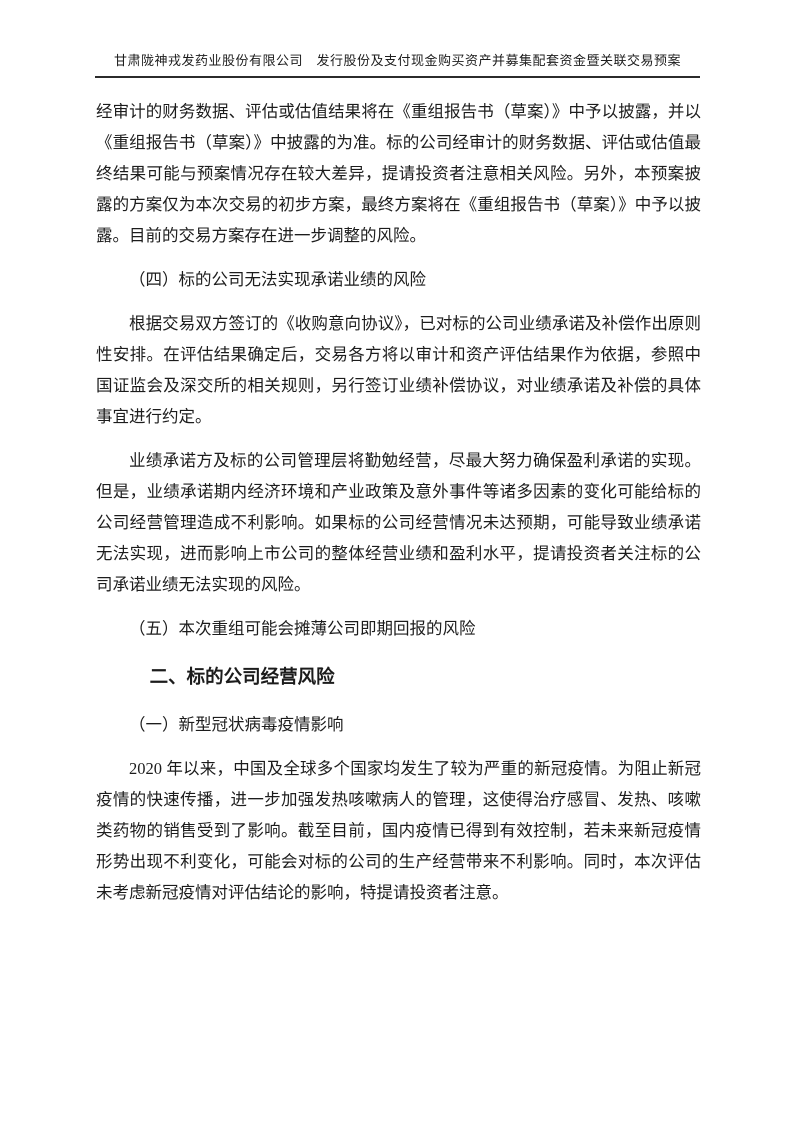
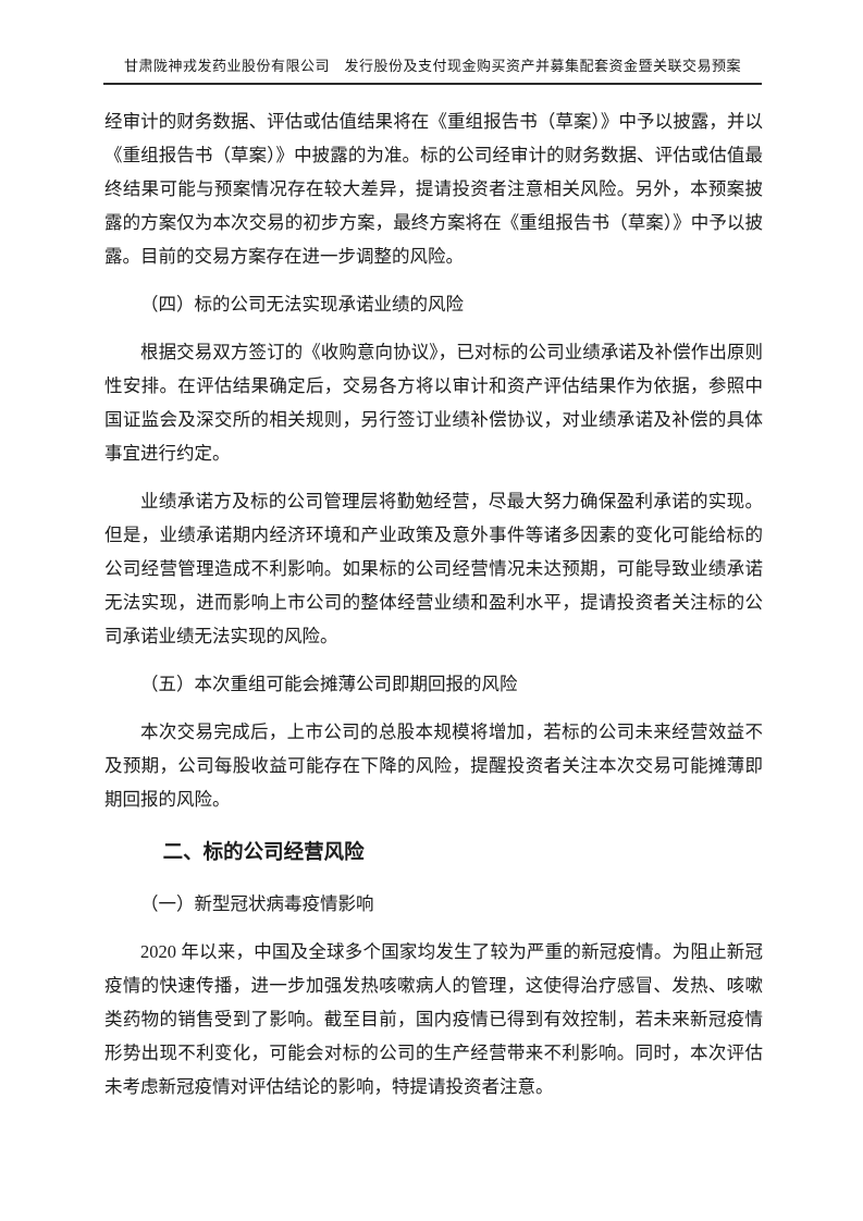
  甘肃陇神戎发药业股份有限公司 发行股份及支付现金购买资产并募集配套资金暨关联交易预案
  经审计的财务数据、评估或估值结果将在《重组报告书（草案）》中予以披露，并以《重组报告书（草案）》中披露的为准。标的公司经审计的财务数据、评估或估值最终结果可能与预案情况存在较大差异，提请投资者注意相关风险。另外，本预案披露的方案仅为本次交易的初步方案，最终方案将在《重组报告书（草案）》中予以披露。目前的交易方案存在进一步调整的风险。
  （四）标的公司无法实现承诺业绩的风险
  根据交易双方签订的《收购意向协议》，已对标的公司业绩承诺及补偿作出原则性安排。在评估结果确定后，交易各方将以审计和资产评估结果作为依据，参照中国证监会及深交所的相关规则，另行签订业绩补偿协议，对业绩承诺及补偿的具体事宜进行约定。
  业绩承诺方及标的公司管理层将勤勉经营，尽最大努力确保盈利承诺的实现。但是，业绩承诺期内经济环境和产业政策及意外事件等诸多因素的变化可能给标的公司经营管理造成不利影响。如果标的公司经营情况未达预期，可能导致业绩承诺无法实现，进而影响上市公司的整体经营业绩和盈利水平，提请投资者关注标的公司承诺业绩无法实现的风险。
  （五）本次重组可能会摊薄公司即期回报的风险
+ 本次交易完成后，上市公司的总股本规模将增加，若标的公司未来经营效益不及预期，公司每股收益可能存在下降的风险，提醒投资者关注本次交易可能摊薄即期回报的风险。
  二、标的公司经营风险
  （一）新型冠状病毒疫情影响
  2020 年以来，中国及全球多个国家均发生了较为严重的新冠疫情。为阻止新冠疫情的快速传播，进一步加强发热咳嗽病人的管理，这使得治疗感冒、发热、咳嗽类药物的销售受到了影响。截至目前，国内疫情已得到有效控制，若未来新冠疫情形势出现不利变化，可能会对标的公司的生产经营带来不利影响。同时，本次评估未考虑新冠疫情对评估结论的影响，特提请投资者注意。
